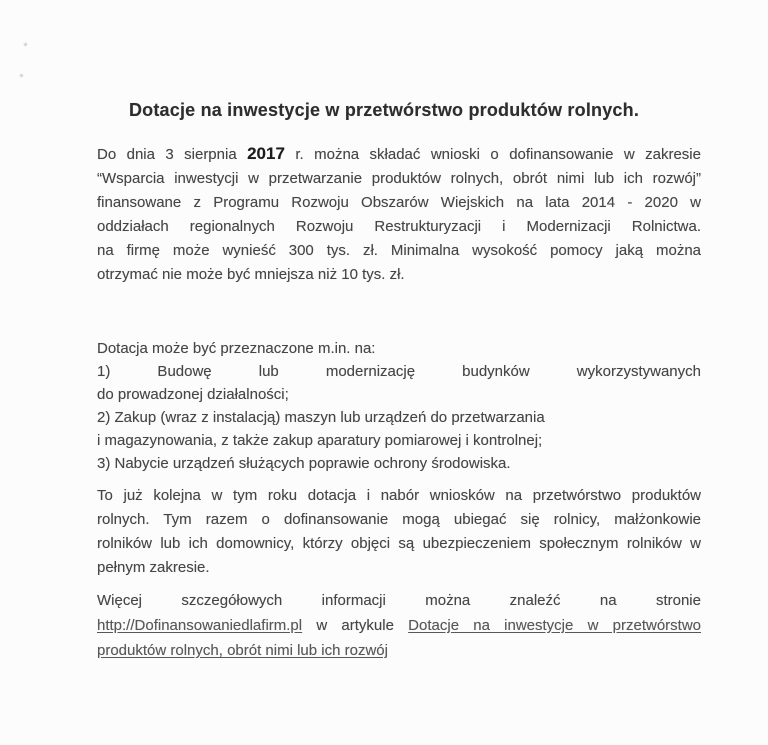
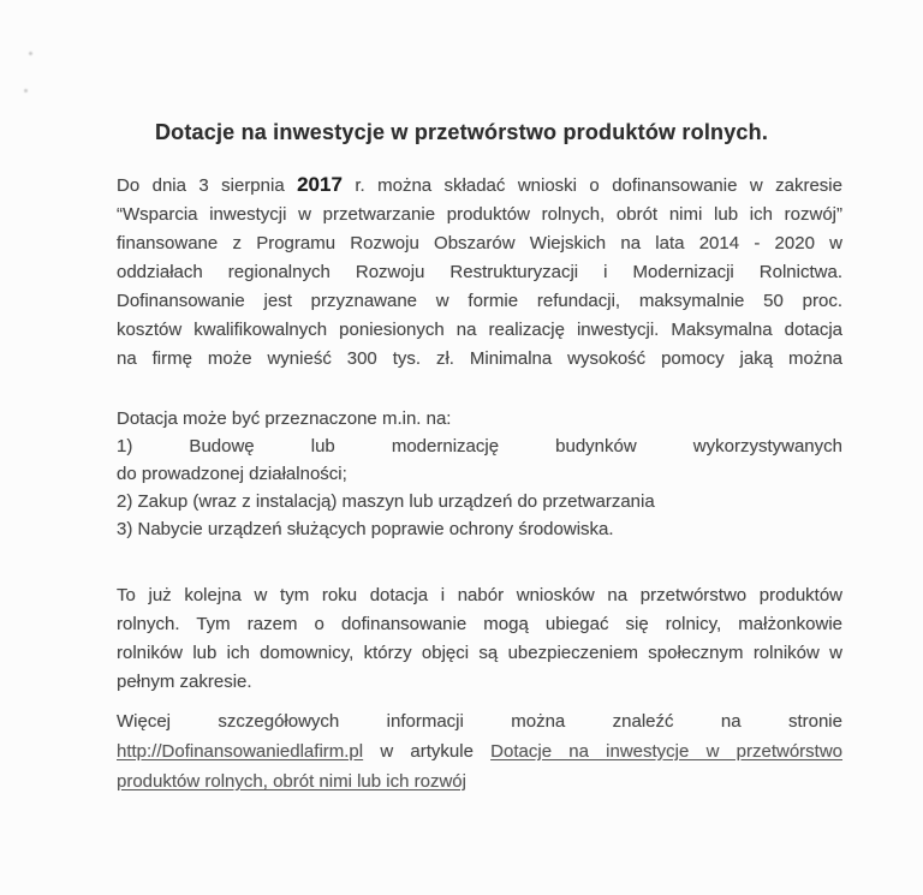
  Dotacje na inwestycje w przetwórstwo produktów rolnych.
  Do dnia 3 sierpnia 2017 r. można składać wnioski o dofinansowanie w zakresie
  “Wsparcia inwestycji w przetwarzanie produktów rolnych, obrót nimi lub ich rozwój”
  finansowane z Programu Rozwoju Obszarów Wiejskich na lata 2014 - 2020 w
  oddziałach regionalnych Rozwoju Restrukturyzacji i Modernizacji Rolnictwa.
+ Dofinansowanie jest przyznawane w formie refundacji, maksymalnie 50 proc.
+ kosztów kwalifikowalnych poniesionych na realizację inwestycji. Maksymalna dotacja
  na firmę może wynieść 300 tys. zł. Minimalna wysokość pomocy jaką można
- otrzymać nie może być mniejsza niż 10 tys. zł.
  Dotacja może być przeznaczone m.in. na:
  1) Budowę lub modernizację budynków wykorzystywanych
  do prowadzonej działalności;
  2) Zakup (wraz z instalacją) maszyn lub urządzeń do przetwarzania
- i magazynowania, z także zakup aparatury pomiarowej i kontrolnej;
  3) Nabycie urządzeń służących poprawie ochrony środowiska.
  To już kolejna w tym roku dotacja i nabór wniosków na przetwórstwo produktów
  rolnych. Tym razem o dofinansowanie mogą ubiegać się rolnicy, małżonkowie
  rolników lub ich domownicy, którzy objęci są ubezpieczeniem społecznym rolników w
  pełnym zakresie.
  Więcej szczegółowych informacji można znaleźć na stronie
  http://Dofinansowaniedlafirm.pl w artykule Dotacje na inwestycje w przetwórstwo
  produktów rolnych, obrót nimi lub ich rozwój
